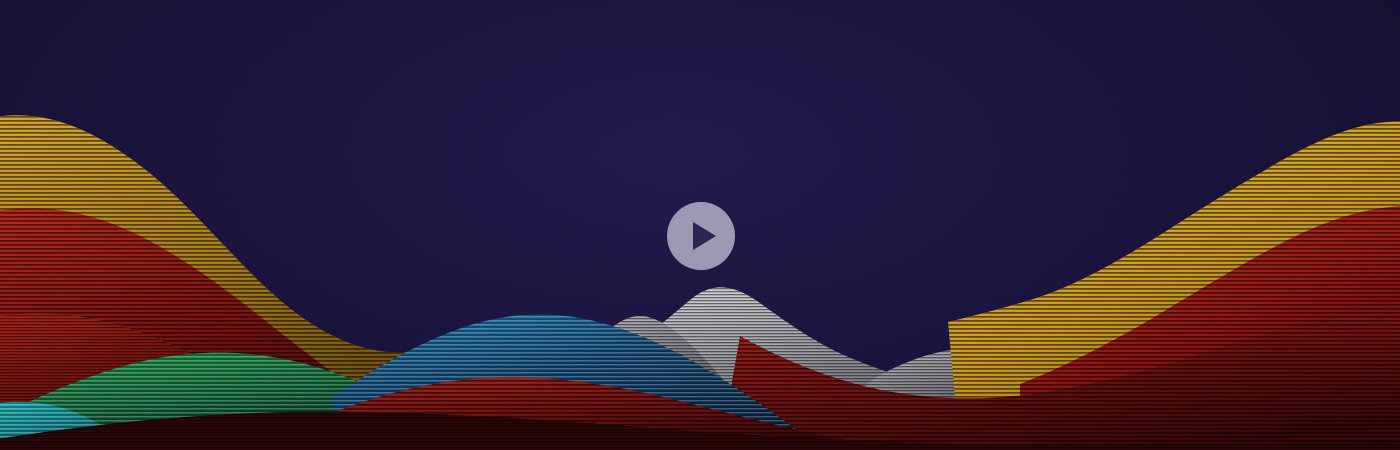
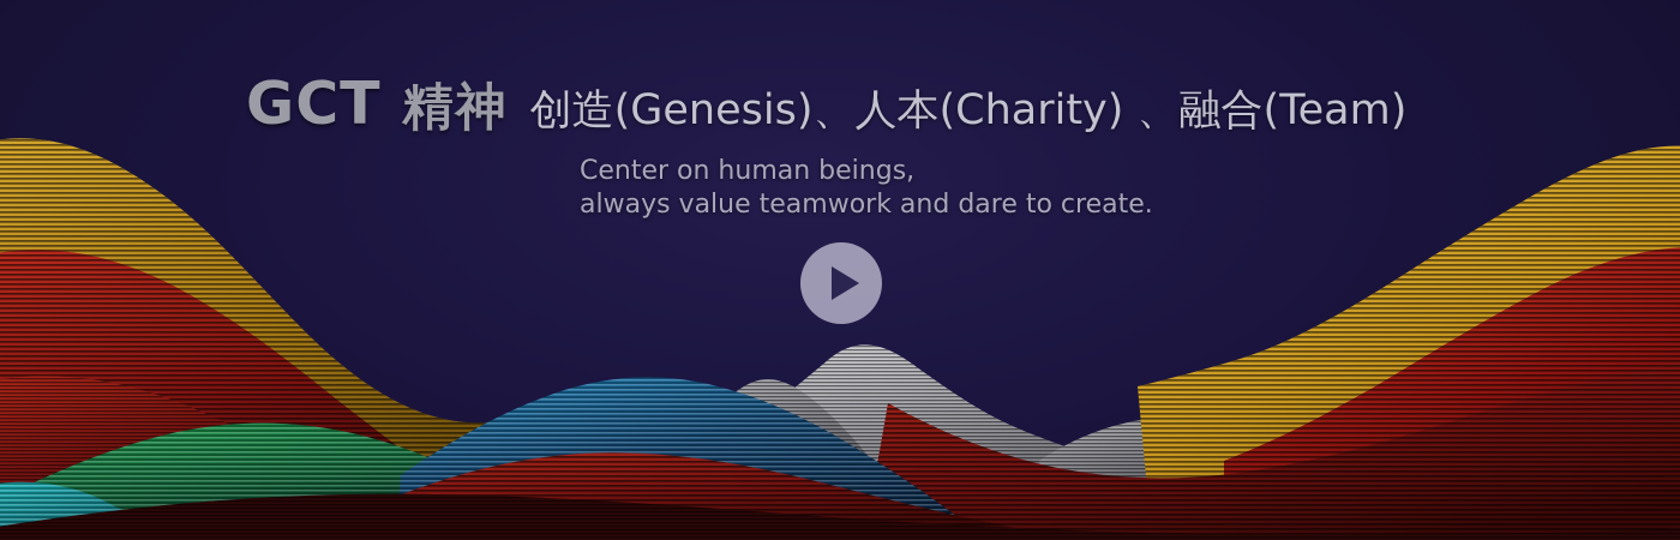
+ GCT
+ 精神
+ 创造(Genesis)、人本(Charity) 、融合(Team)
+ Center on human beings,
+ always value teamwork and dare to create.
